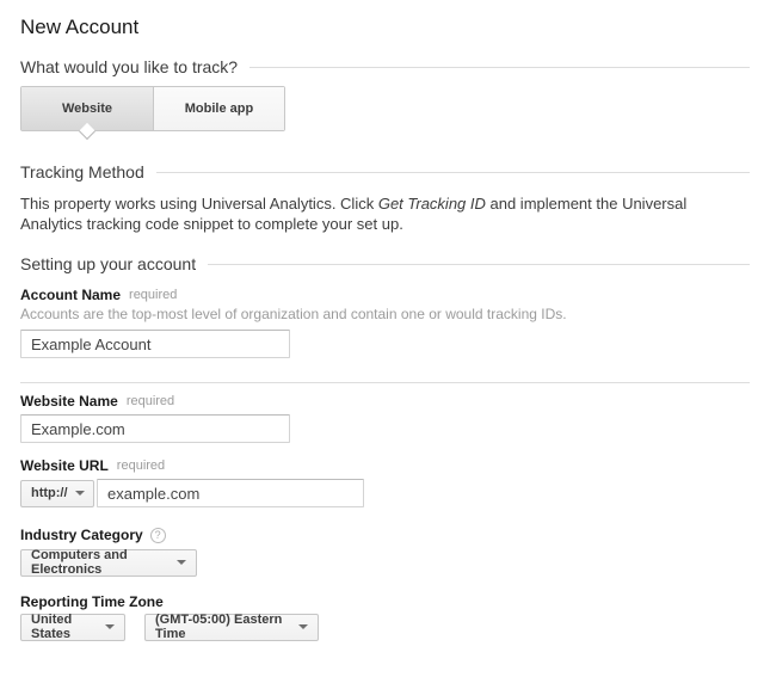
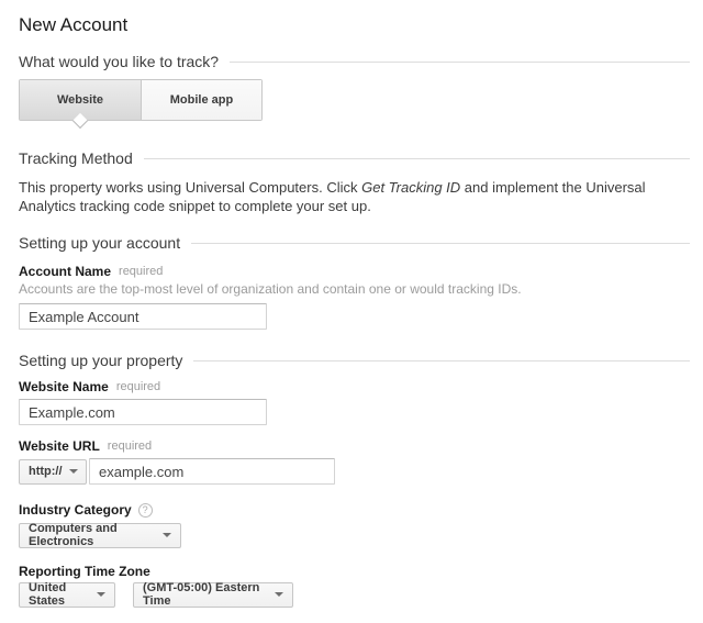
  New Account
  What would you like to track?
  Website
  Mobile app
  Tracking Method
- This property works using Universal Analytics. Click Get Tracking ID and implement the Universal Analytics tracking code snippet to complete your set up.
+ This property works using Universal Computers. Click Get Tracking ID and implement the Universal Analytics tracking code snippet to complete your set up.
  Setting up your account
  Account Name
  required
  Accounts are the top-most level of organization and contain one or would tracking IDs.
  Example Account
+ Setting up your property
  Website Name
  required
  Example.com
  Website URL
  required
  http://
  example.com
  Industry Category
  ?
  Computers and Electronics
  Reporting Time Zone
  United States
  (GMT-05:00) Eastern Time
